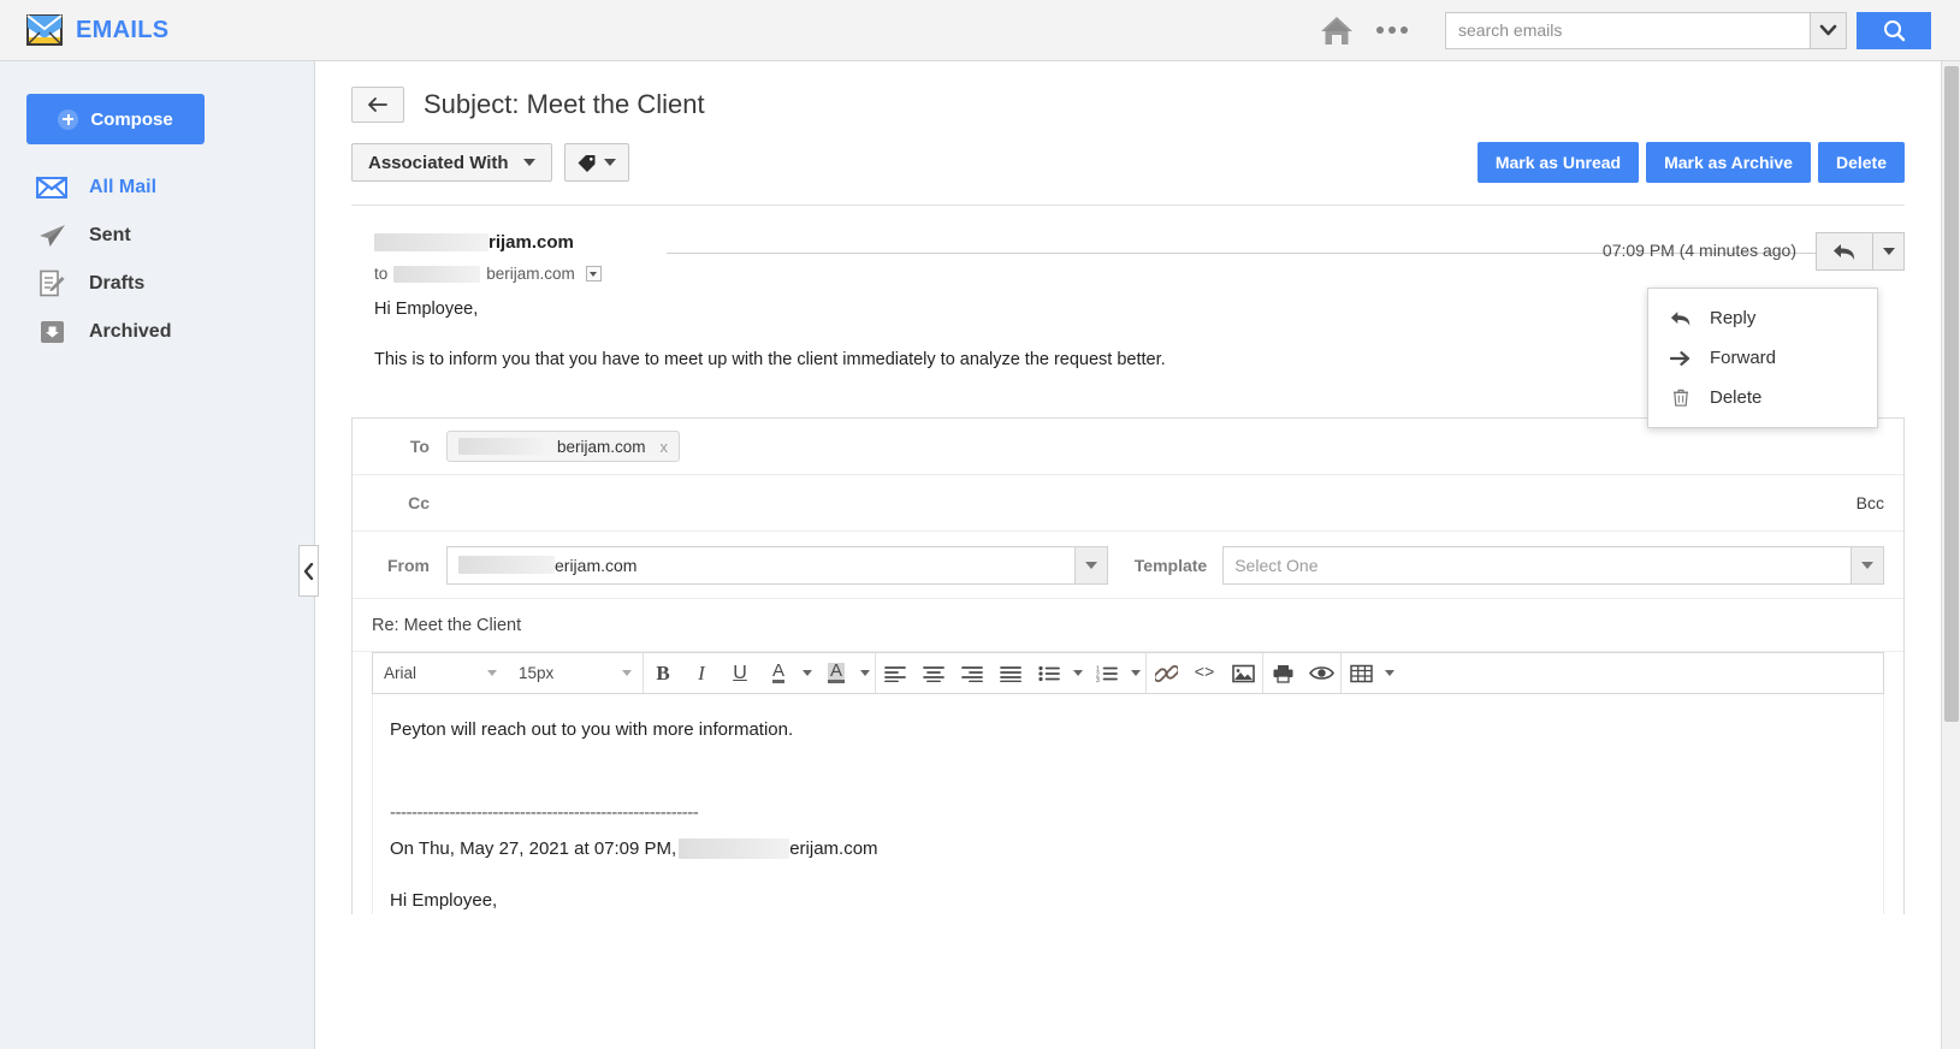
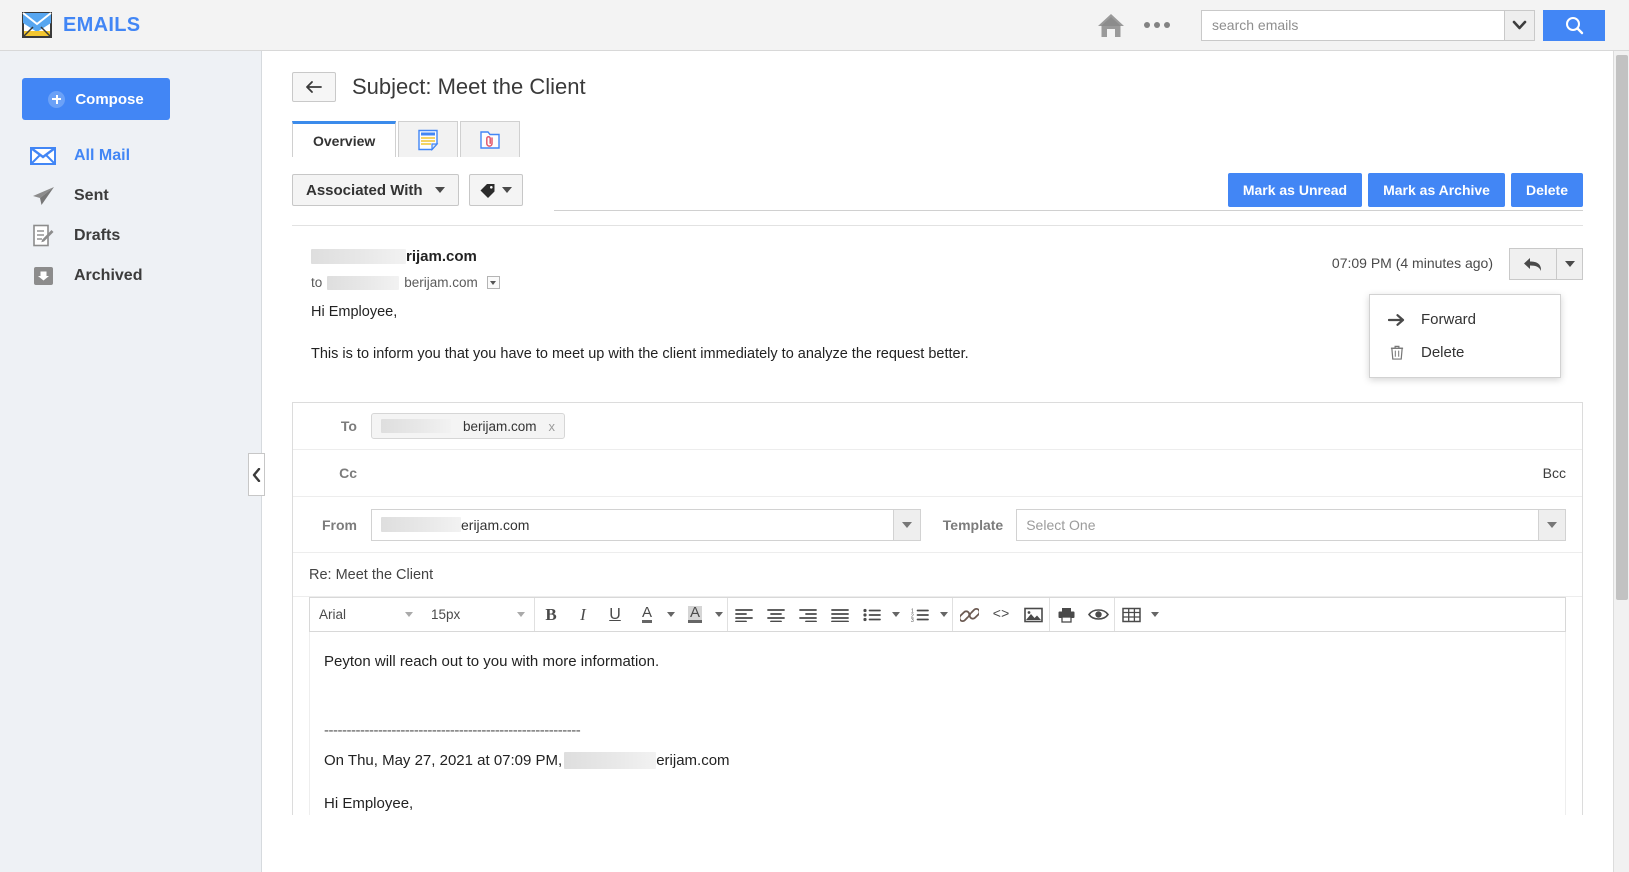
  EMAILS
  search emails
  Compose
  All Mail
  Sent
  Drafts
  Archived
  Subject: Meet the Client
+ Overview
  Associated With
  Mark as Unread
  Mark as Archive
  Delete
  rijam.com
  to
  berijam.com
  07:09 PM (4 minutes ago)
- Reply
  Forward
  Delete
  Hi Employee,
  This is to inform you that you have to meet up with the client immediately to analyze the request better.
  To
  berijam.com
  x
  Cc
  Bcc
  From
  erijam.com
  Template
  Select One
  Re: Meet the Client
  Arial
  15px
  B
  I
  U
  A
  A
  <>
  Peyton will reach out to you with more information.
  ---------------------------------------------------------
  On Thu, May 27, 2021 at 07:09 PM,
  erijam.com
  Hi Employee,
